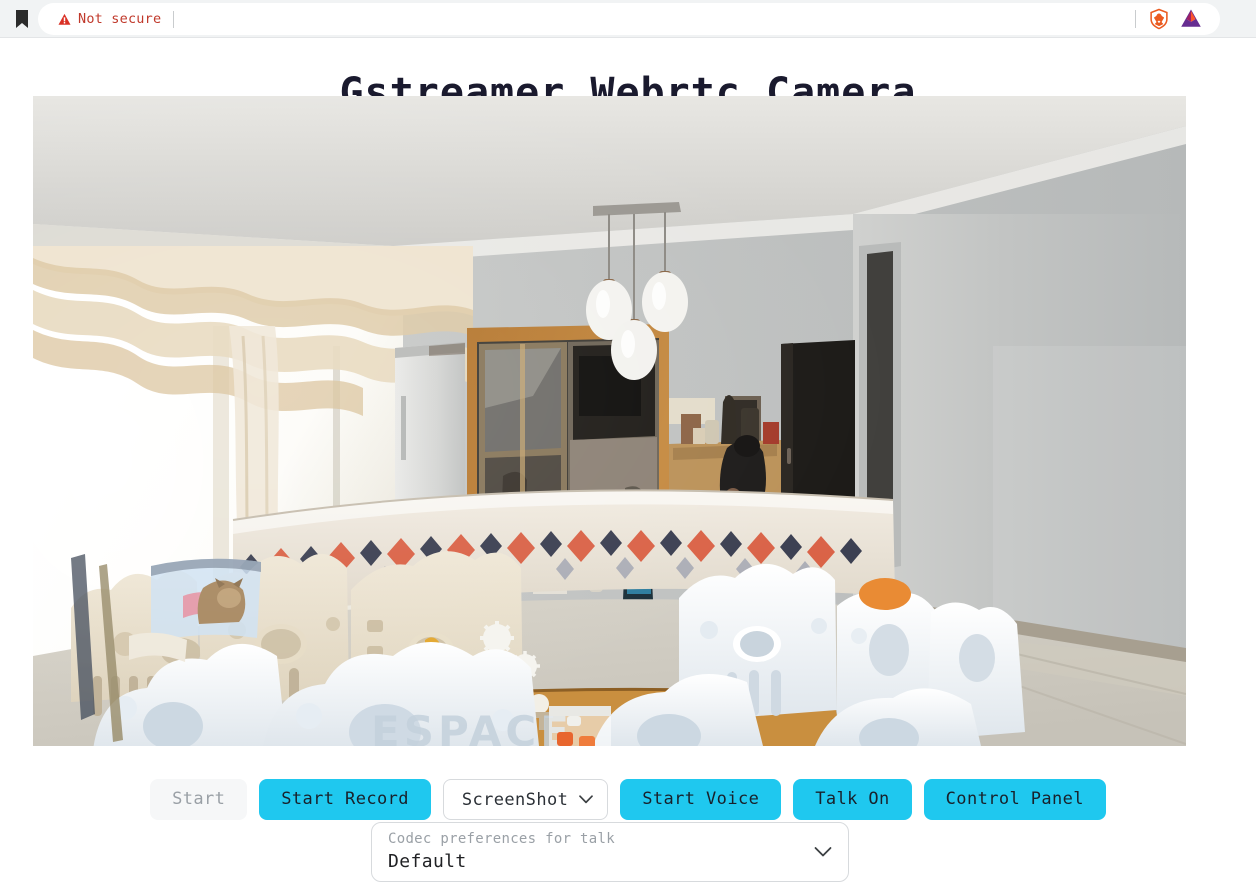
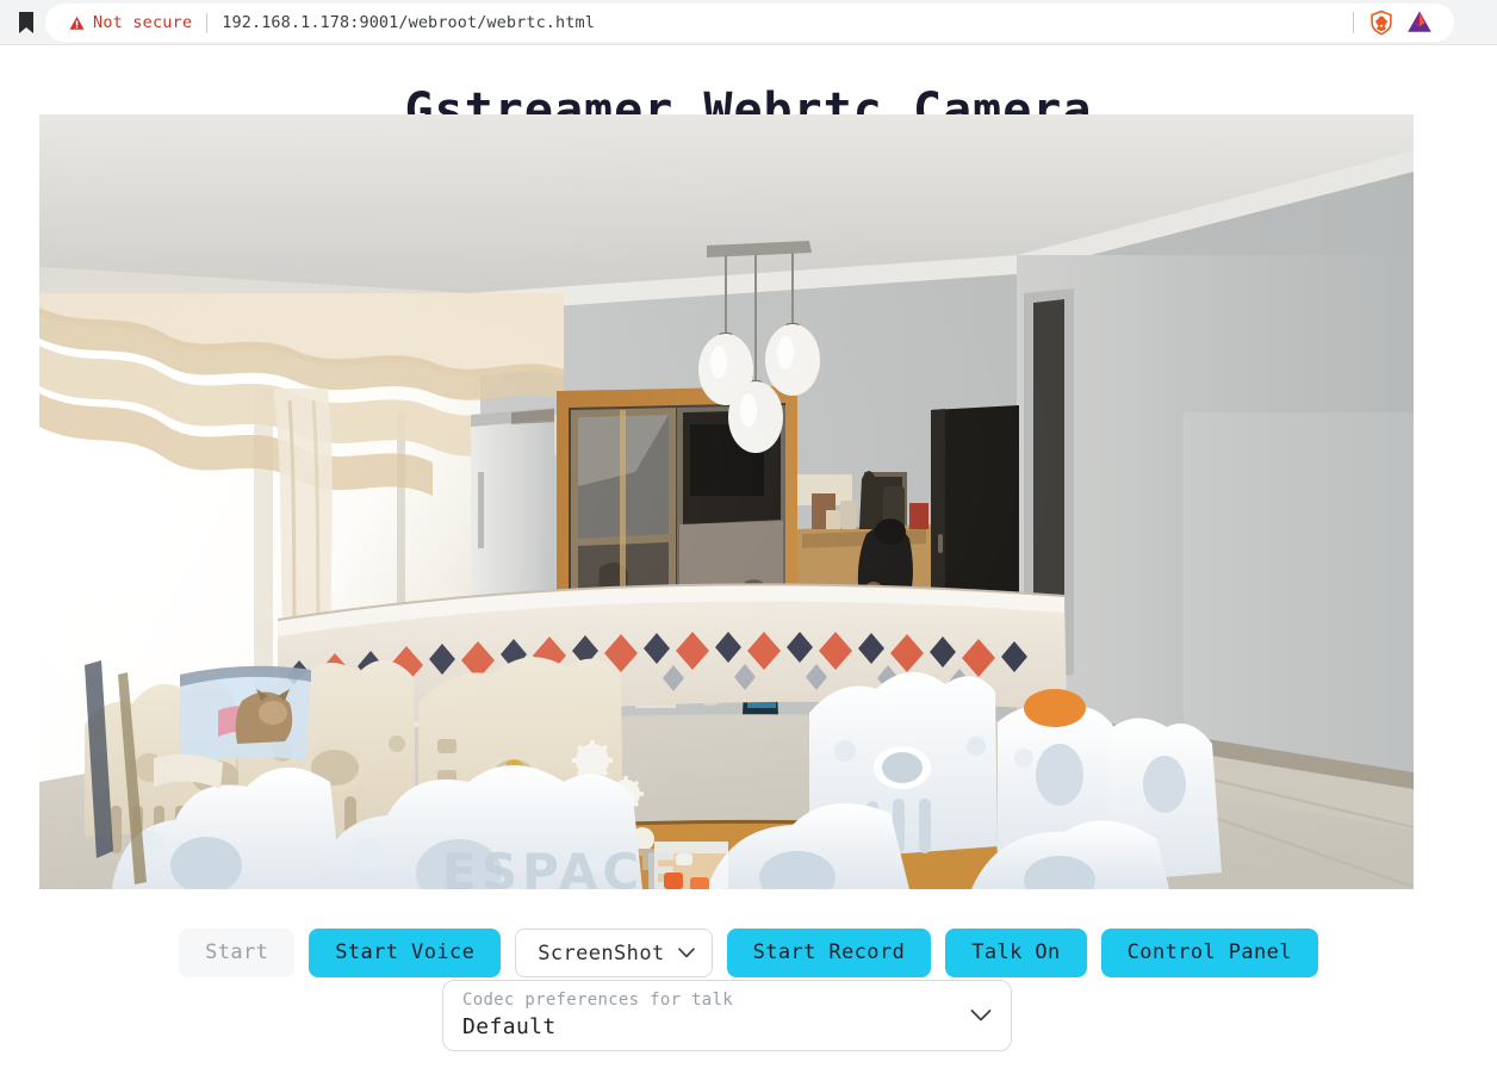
  Not secure
+ 192.168.1.178:9001/webroot/webrtc.html
  Gstreamer Webrtc Camera
  ESPACE
  Start
- Start Record
+ Start Voice
  ScreenShot
- Start Voice
+ Start Record
  Talk On
  Control Panel
  Codec preferences for talk
  Default
